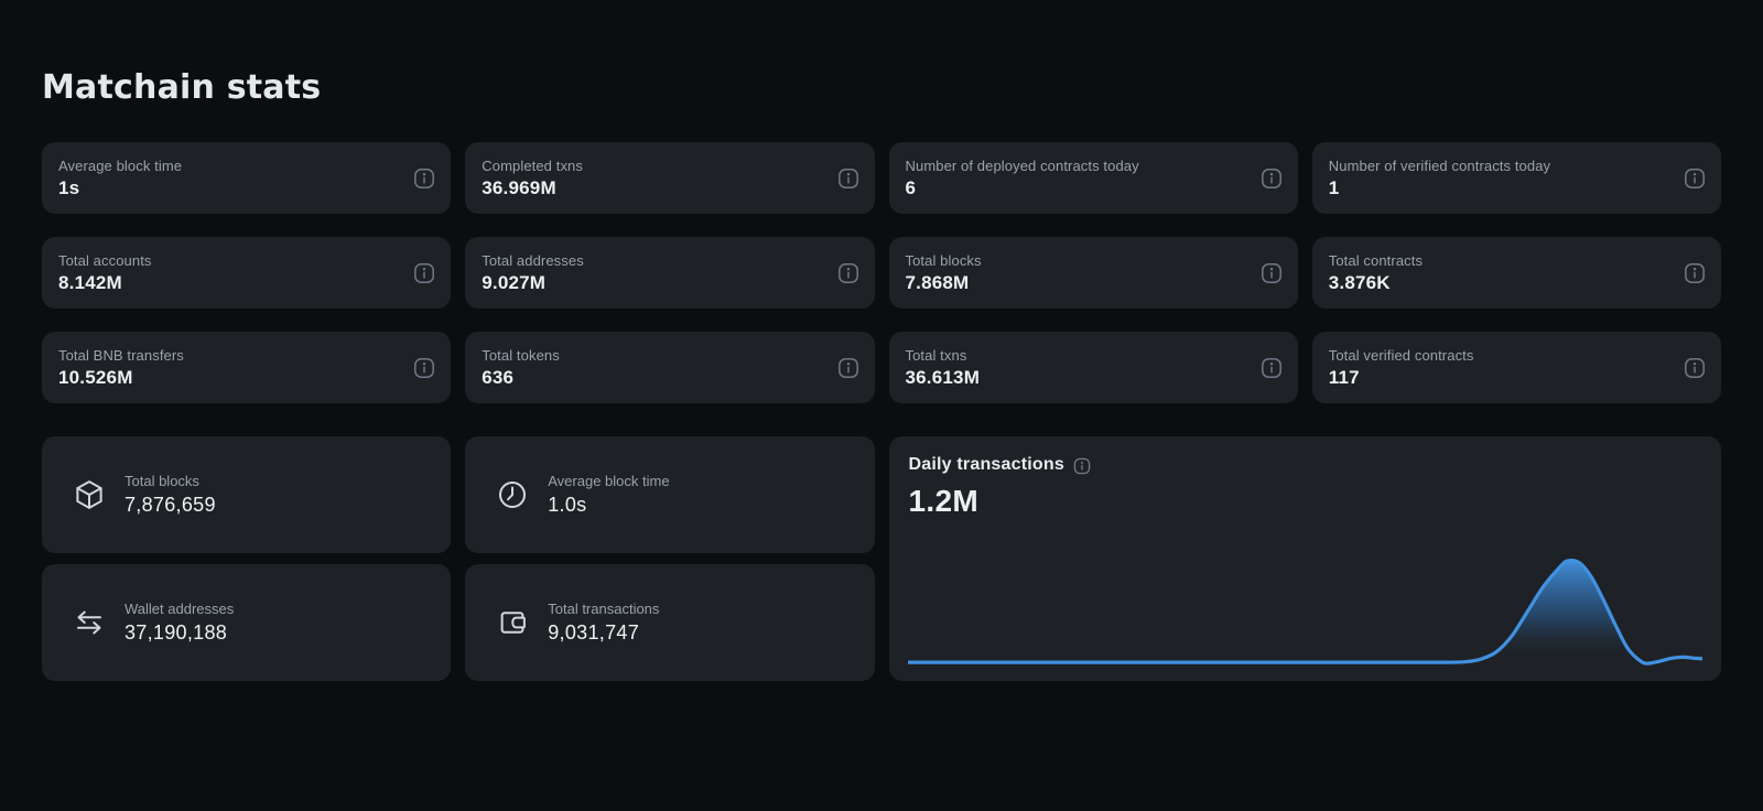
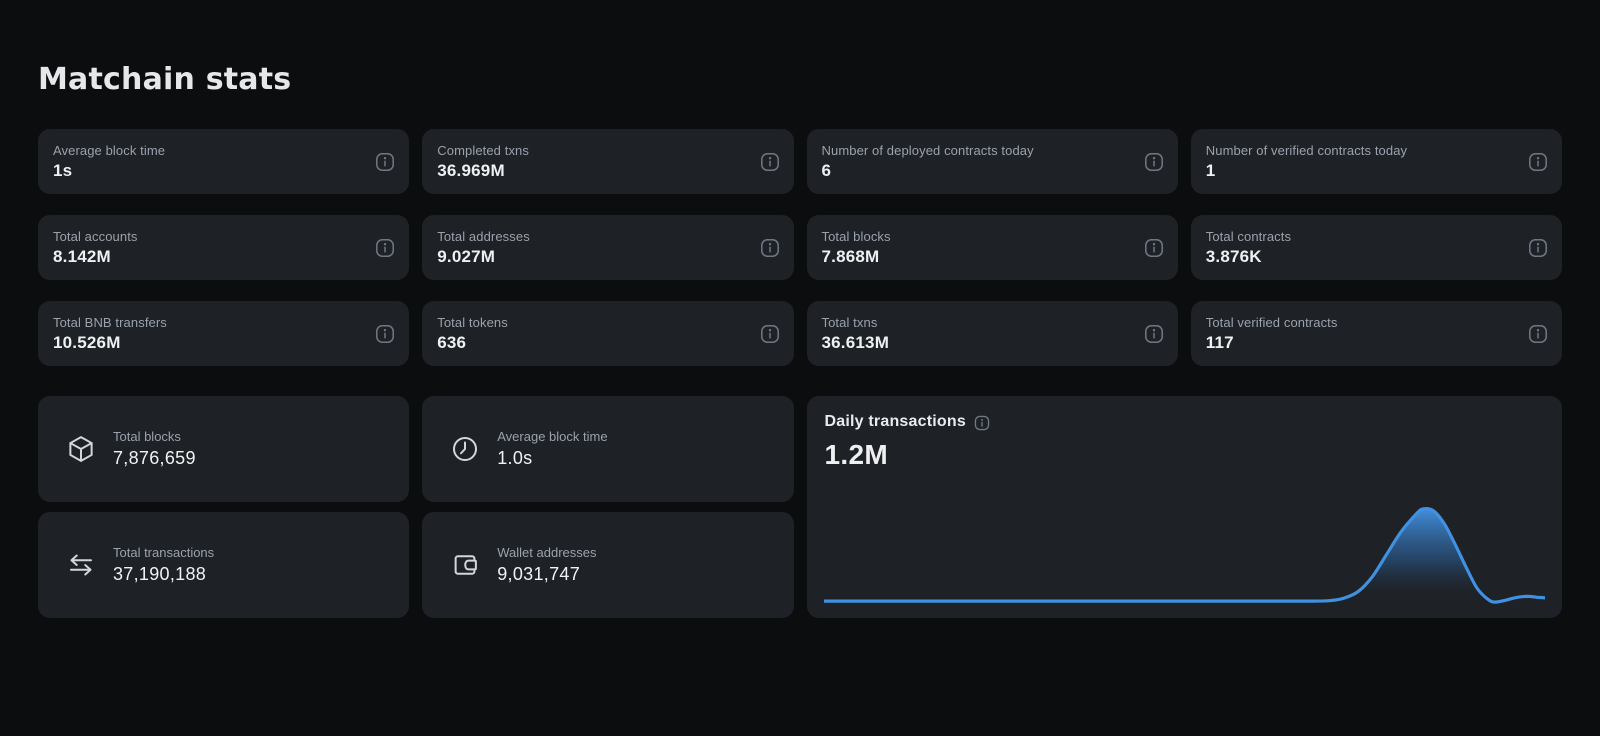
  Matchain stats
  Average block time
  1s
  Completed txns
  36.969M
  Number of deployed contracts today
  6
  Number of verified contracts today
  1
  Total accounts
  8.142M
  Total addresses
  9.027M
  Total blocks
  7.868M
  Total contracts
  3.876K
  Total BNB transfers
  10.526M
  Total tokens
  636
  Total txns
  36.613M
  Total verified contracts
  117
  Total blocks
  7,876,659
  Average block time
  1.0s
  Daily transactions
  1.2M
- Wallet addresses
+ Total transactions
  37,190,188
- Total transactions
+ Wallet addresses
  9,031,747
